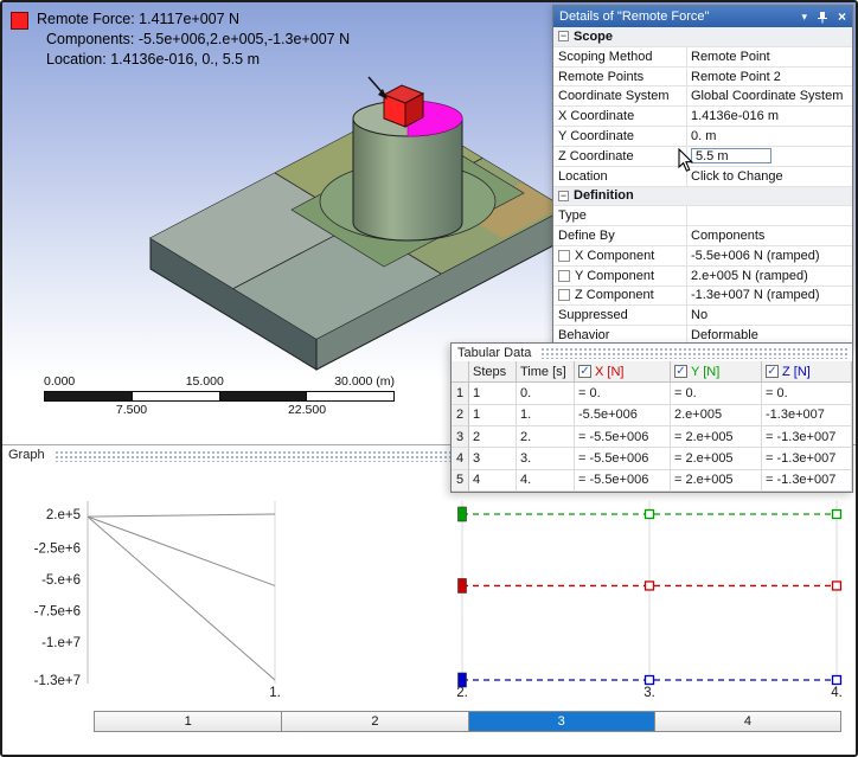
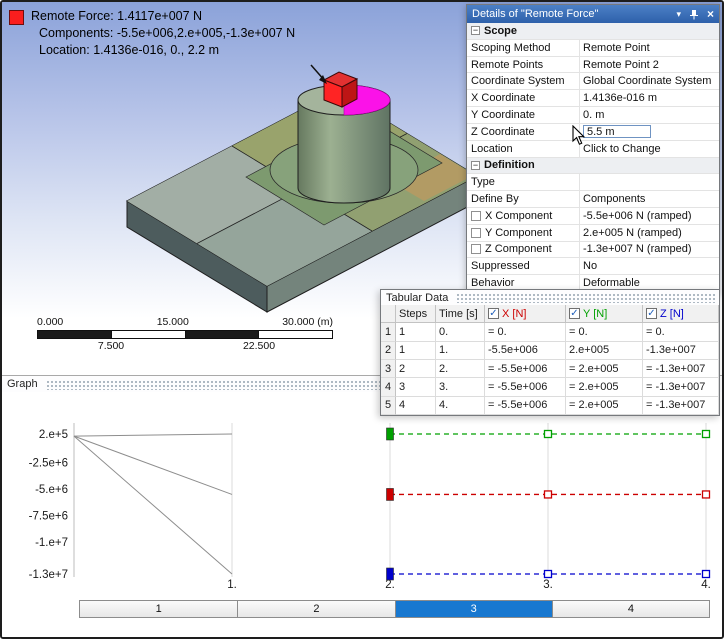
  Remote Force: 1.4117e+007 N
  Components: -5.5e+006,2.e+005,-1.3e+007 N
- Location: 1.4136e-016, 0., 5.5 m
+ Location: 1.4136e-016, 0., 2.2 m
  0.000
  15.000
  30.000 (m)
  7.500
  22.500
  Details of "Remote Force"
  ▾
  ×
  −
  Scope
  Scoping Method
  Remote Point
  Remote Points
  Remote Point 2
  Coordinate System
  Global Coordinate System
  X Coordinate
  1.4136e-016 m
  Y Coordinate
  0. m
  Z Coordinate
  5.5 m
  Location
  Click to Change
  −
  Definition
  Type
  Define By
  Components
  X Component
  -5.5e+006 N (ramped)
  Y Component
  2.e+005 N (ramped)
  Z Component
  -1.3e+007 N (ramped)
  Suppressed
  No
  Behavior
  Deformable
  Tabular Data
  Steps
  Time [s]
  ✓
  X [N]
  ✓
  Y [N]
  ✓
  Z [N]
  1
  1
  0.
  = 0.
  = 0.
  = 0.
  2
  1
  1.
  -5.5e+006
  2.e+005
  -1.3e+007
  3
  2
  2.
  = -5.5e+006
  = 2.e+005
  = -1.3e+007
  4
  3
  3.
  = -5.5e+006
  = 2.e+005
  = -1.3e+007
  5
  4
  4.
  = -5.5e+006
  = 2.e+005
  = -1.3e+007
  Graph
  2.e+5
  -2.5e+6
  -5.e+6
  -7.5e+6
  -1.e+7
  -1.3e+7
  1.
  2.
  3.
  4.
  1
  2
  3
  4
